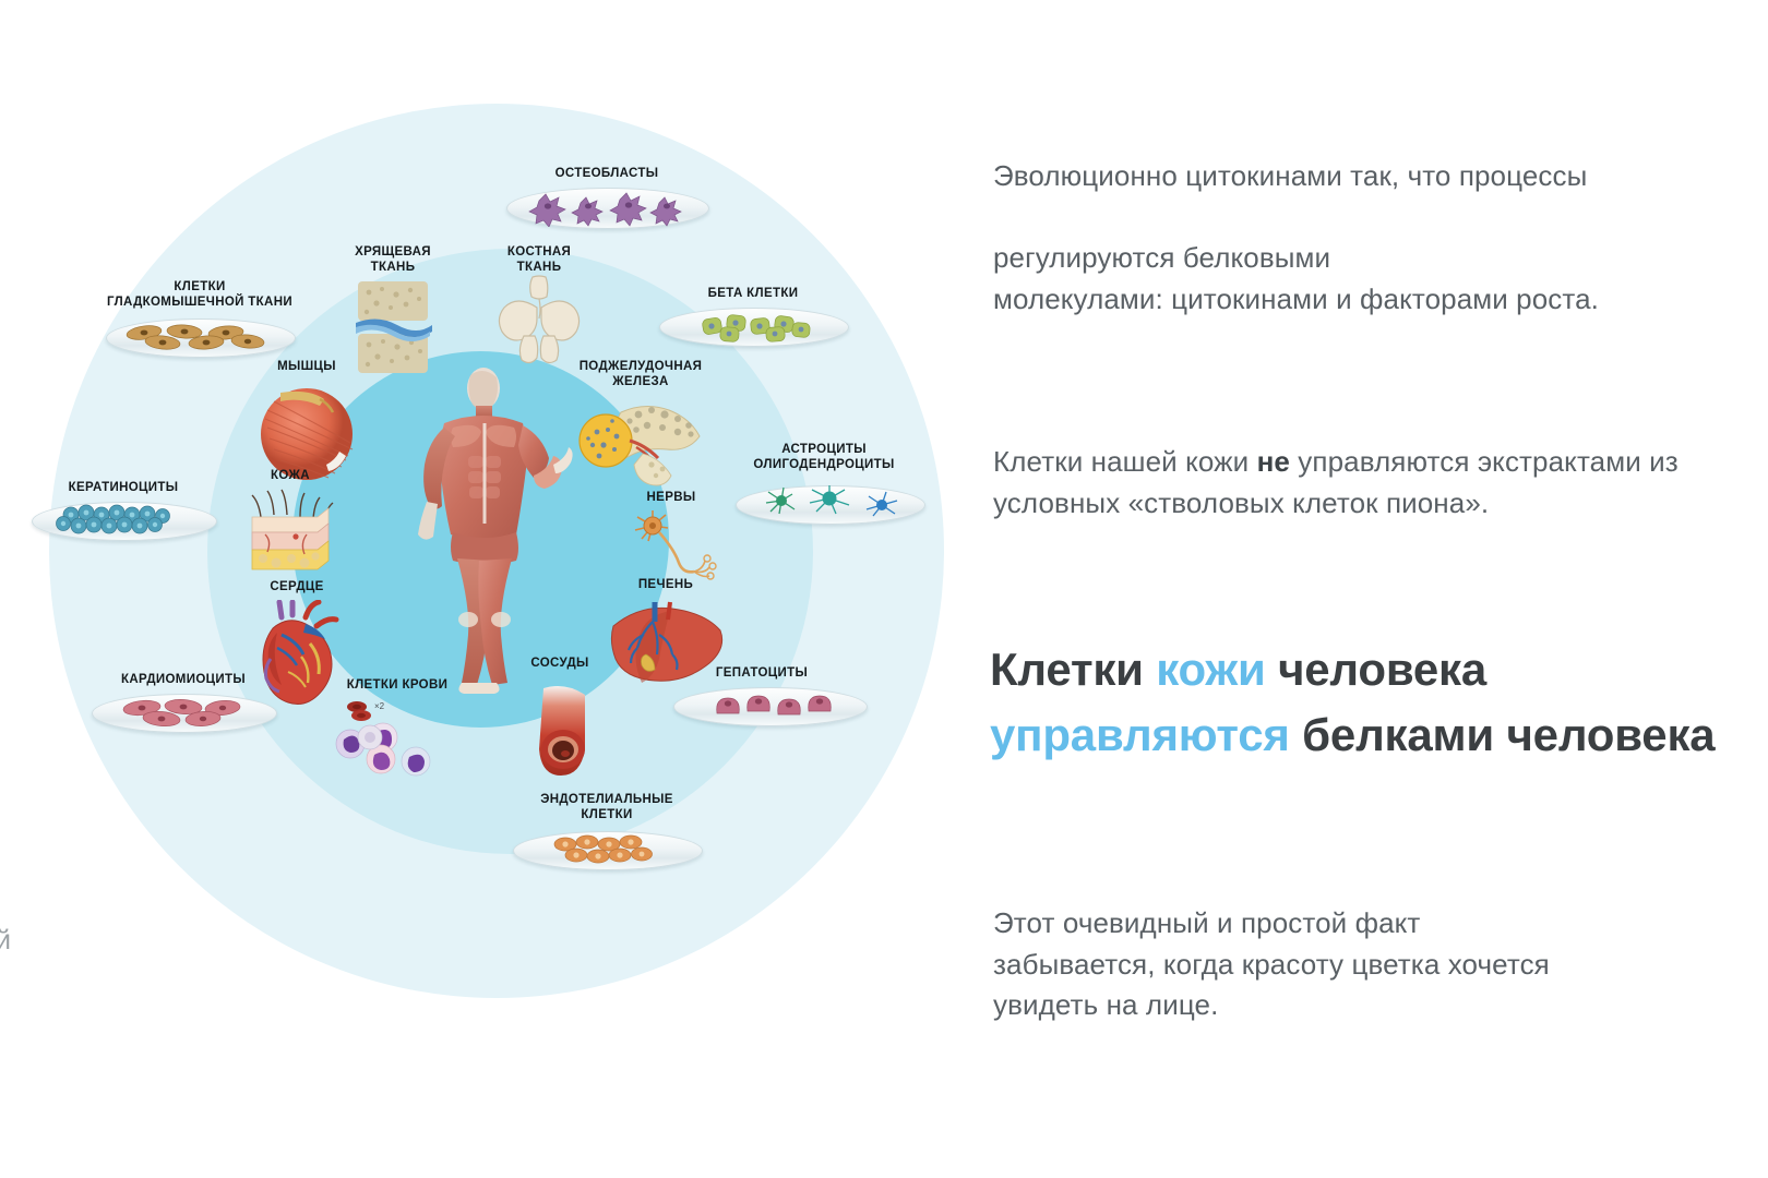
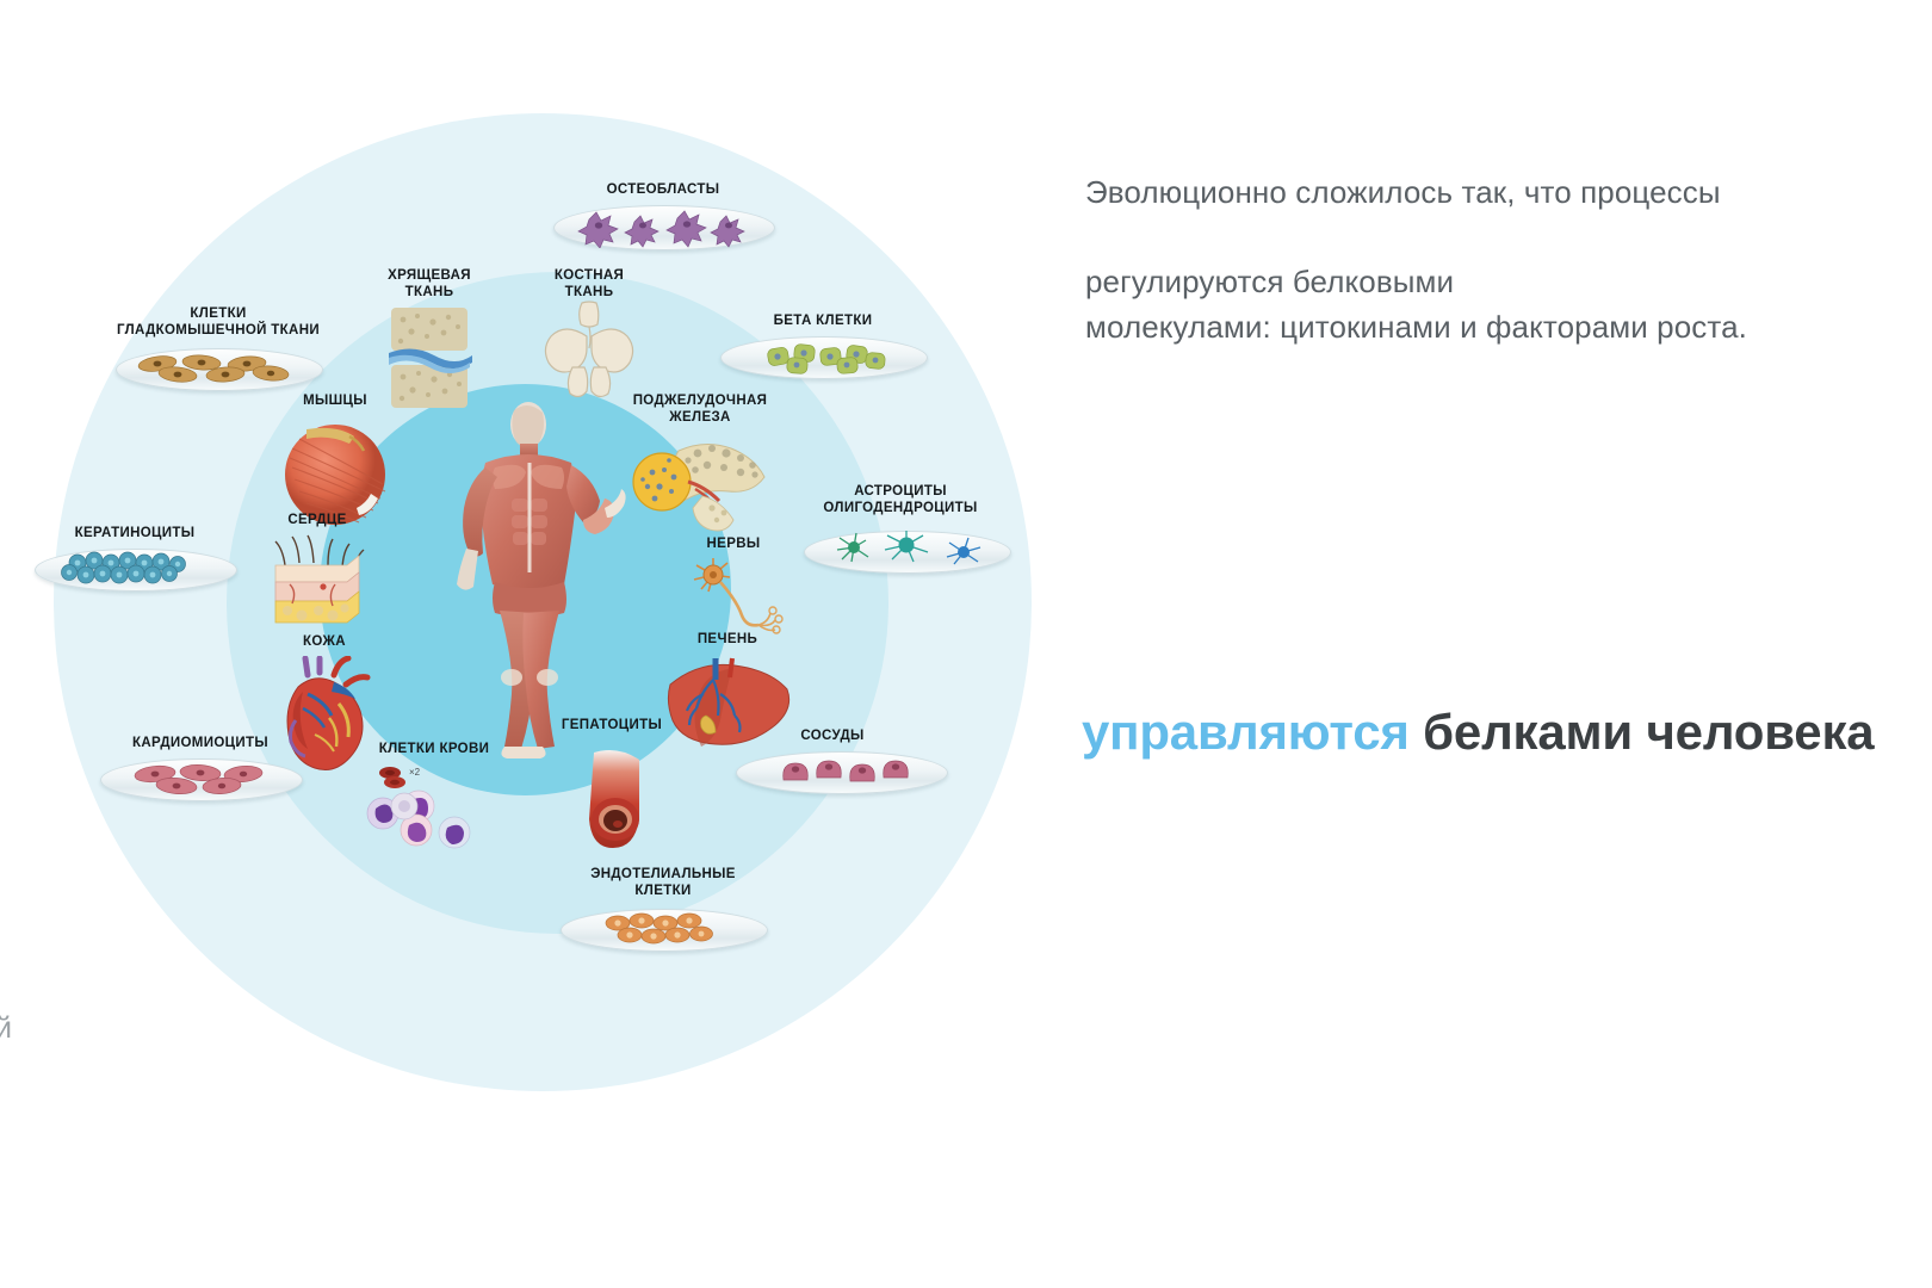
  ОСТЕОБЛАСТЫ
  ХРЯЩЕВАЯ
  ТКАНЬ
  КОСТНАЯ
  ТКАНЬ
  КЛЕТКИ
  ГЛАДКОМЫШЕЧНОЙ ТКАНИ
  БЕТА КЛЕТКИ
  МЫШЦЫ
  ПОДЖЕЛУДОЧНАЯ
  ЖЕЛЕЗА
  АСТРОЦИТЫ
  ОЛИГОДЕНДРОЦИТЫ
- КОЖА
+ СЕРДЦЕ
  КЕРАТИНОЦИТЫ
  НЕРВЫ
- СЕРДЦЕ
+ КОЖА
  КАРДИОМИОЦИТЫ
  ПЕЧЕНЬ
- ГЕПАТОЦИТЫ
+ СОСУДЫ
  КЛЕТКИ КРОВИ
  ×2
- СОСУДЫ
+ ГЕПАТОЦИТЫ
  ЭНДОТЕЛИАЛЬНЫЕ
  КЛЕТКИ
  й
- Эволюционно цитокинами так, что процессы
+ Эволюционно сложилось так, что процессы
  регулируются белковыми
  молекулами: цитокинами и факторами роста.
- Клетки нашей кожи не управляются экстрактами из условных «стволовых клеток пиона».
- Клетки кожи человека
  управляются белками человека
- Этот очевидный и простой факт
- забывается, когда красоту цветка хочется
- увидеть на лице.
